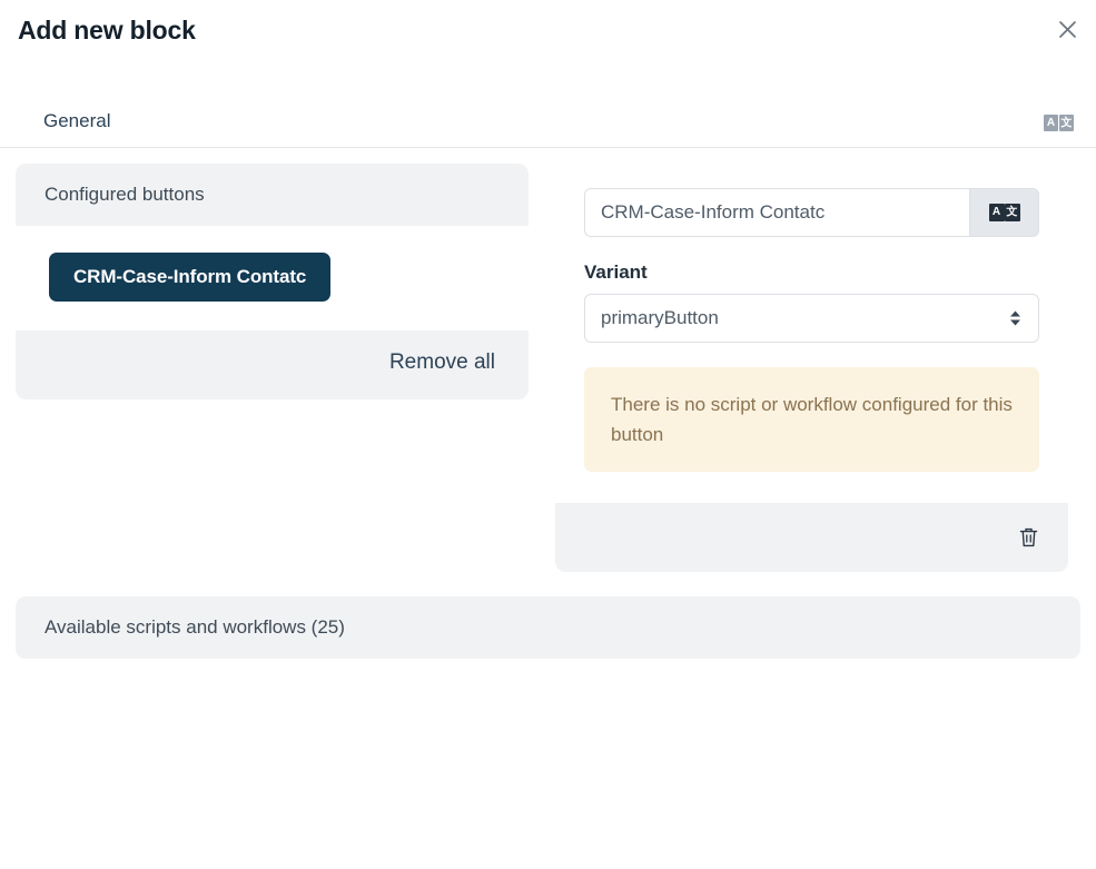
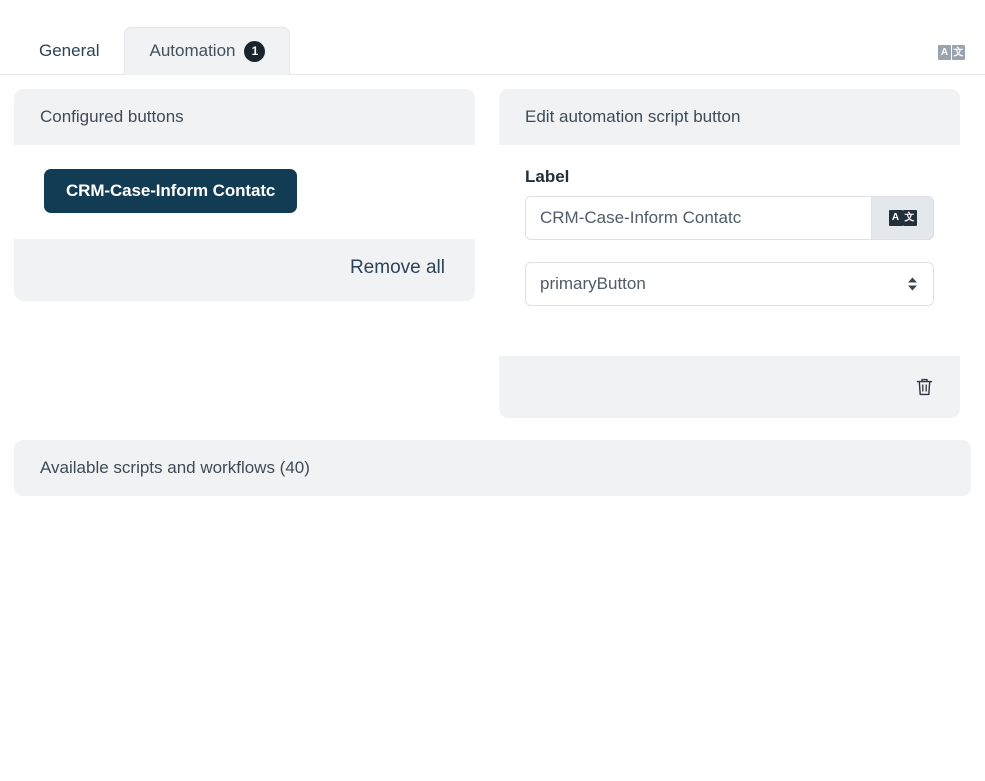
- Add new block
  General
+ Automation
+ 1
  A
  文
  Configured buttons
  CRM-Case-Inform Contatc
  Remove all
+ Edit automation script button
+ Label
  CRM-Case-Inform Contatc
  A
  文
- Variant
  primaryButton
- There is no script or workflow configured for this button
- Available scripts and workflows (25)
+ Available scripts and workflows (40)
